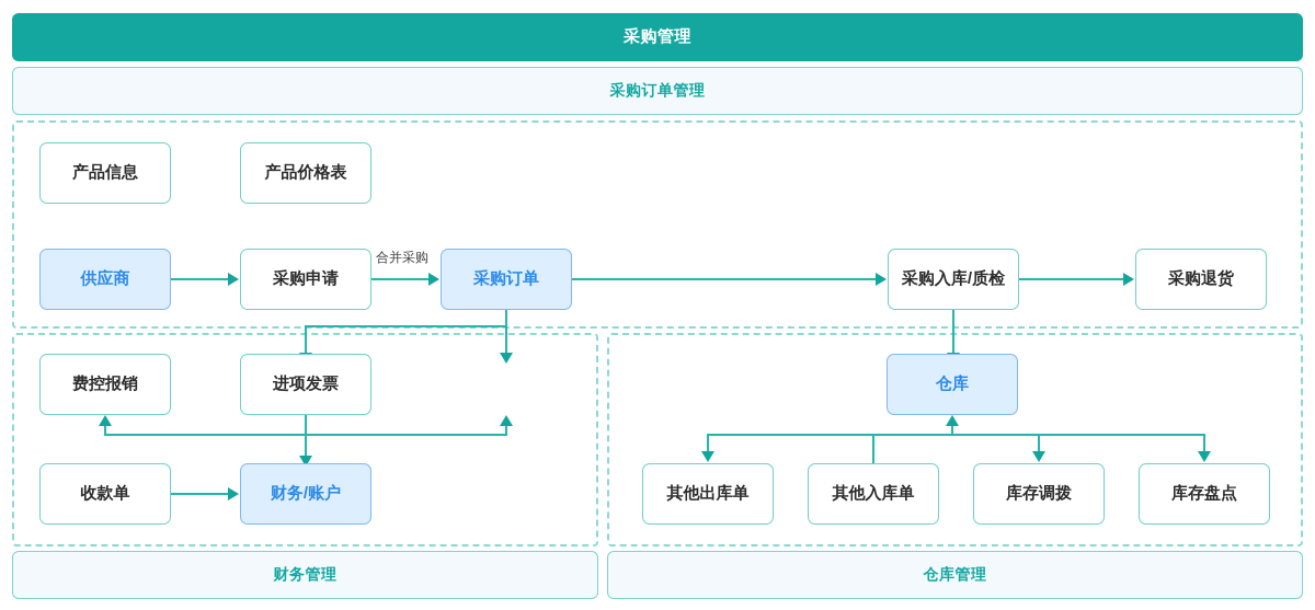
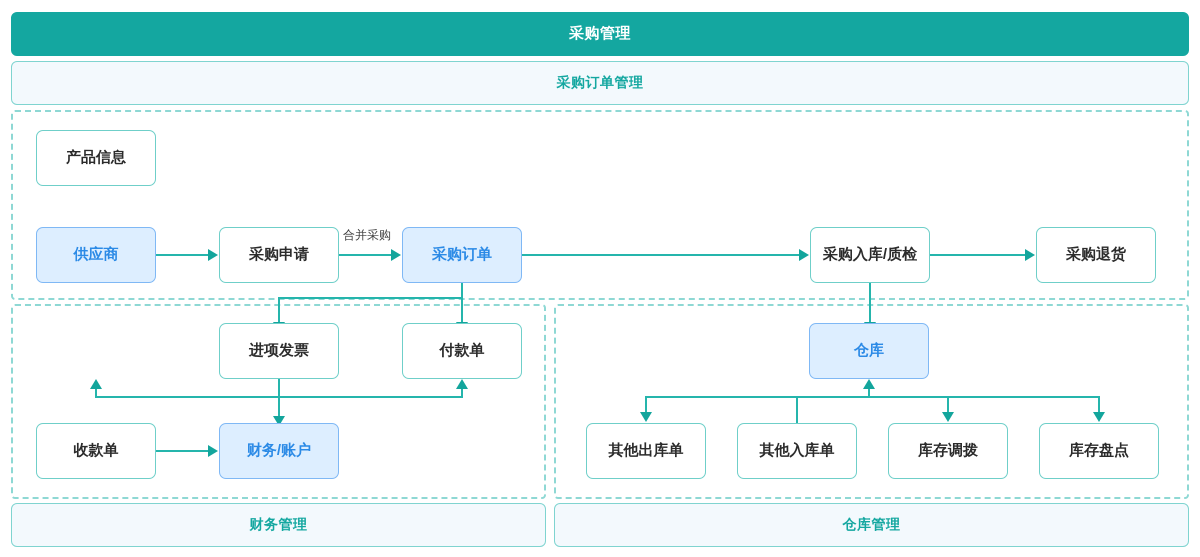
  采购管理
  采购订单管理
  财务管理
  仓库管理
  产品信息
- 产品价格表
  供应商
  采购申请
  采购订单
  采购入库/质检
  采购退货
  合并采购
- 费控报销
  进项发票
+ 付款单
  收款单
  财务/账户
  仓库
  其他出库单
  其他入库单
  库存调拨
  库存盘点
